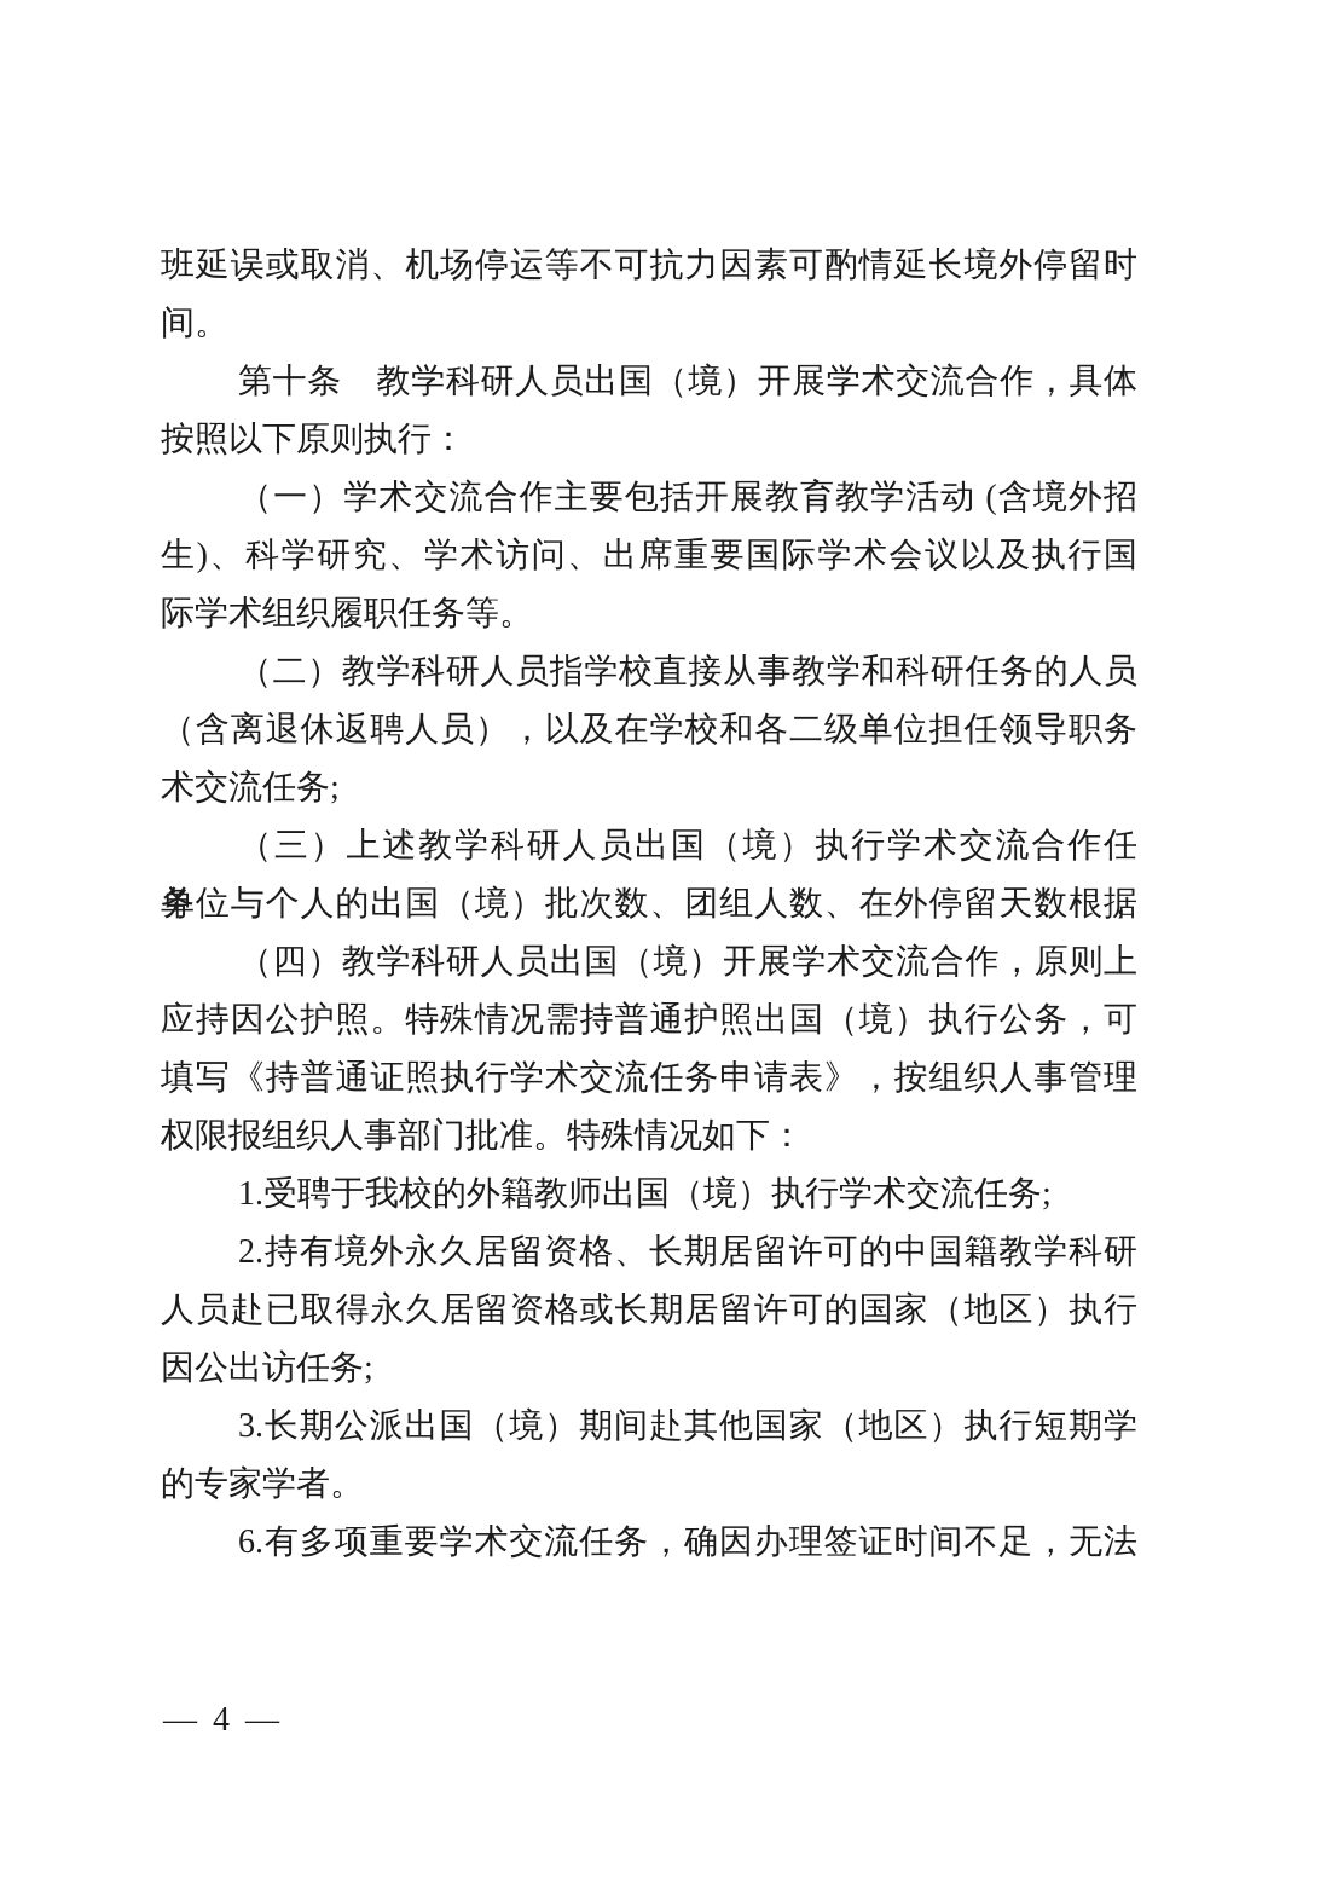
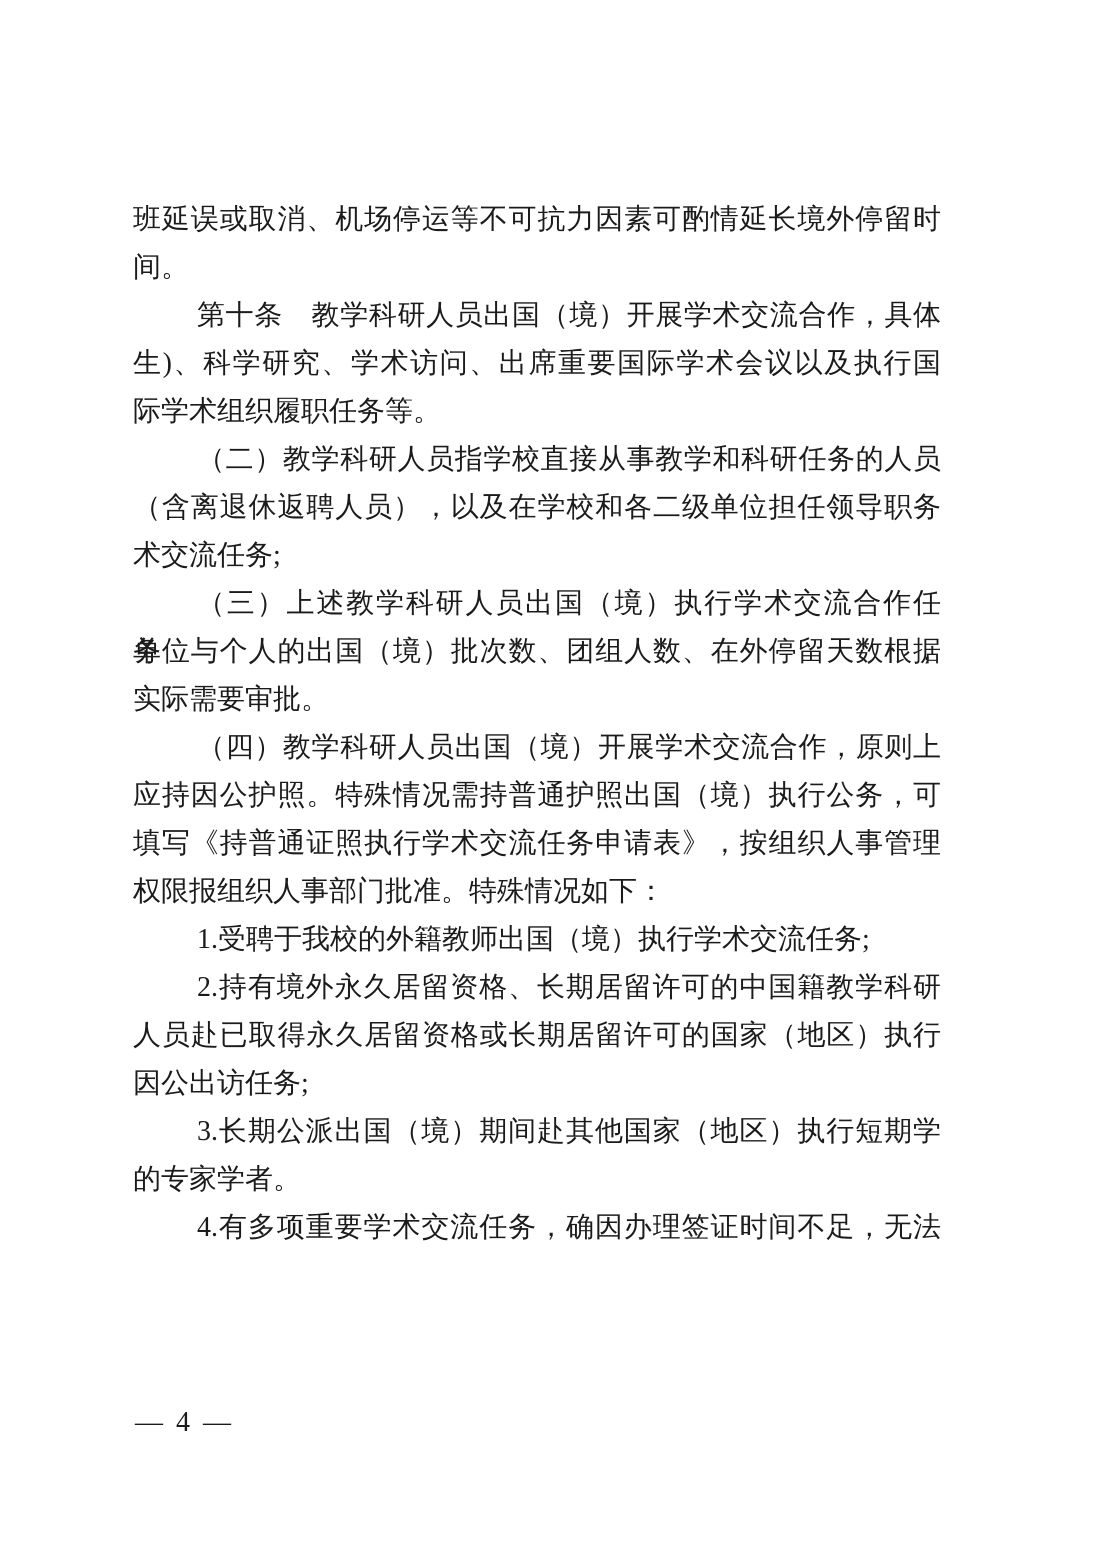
  班延误或取消、机场停运等不可抗力因素可酌情延长境外停留时
  间。
  第十条 教学科研人员出国（境）开展学术交流合作，具体
- 按照以下原则执行：
- （一）学术交流合作主要包括开展教育教学活动 (含境外招
  生)、科学研究、学术访问、出席重要国际学术会议以及执行国
  际学术组织履职任务等。
  （二）教学科研人员指学校直接从事教学和科研任务的人员
  （含离退休返聘人员），以及在学校和各二级单位担任领导职务
  术交流任务;
  （三）上述教学科研人员出国（境）执行学术交流合作任务，
  单位与个人的出国（境）批次数、团组人数、在外停留天数根据
+ 实际需要审批。
  （四）教学科研人员出国（境）开展学术交流合作，原则上
  应持因公护照。特殊情况需持普通护照出国（境）执行公务，可
  填写《持普通证照执行学术交流任务申请表》，按组织人事管理
  权限报组织人事部门批准。特殊情况如下：
  1.受聘于我校的外籍教师出国（境）执行学术交流任务;
  2.持有境外永久居留资格、长期居留许可的中国籍教学科研
  人员赴已取得永久居留资格或长期居留许可的国家（地区）执行
  因公出访任务;
  3.长期公派出国（境）期间赴其他国家（地区）执行短期学
  的专家学者。
- 6.有多项重要学术交流任务，确因办理签证时间不足，无法
+ 4.有多项重要学术交流任务，确因办理签证时间不足，无法
  — 4 —
